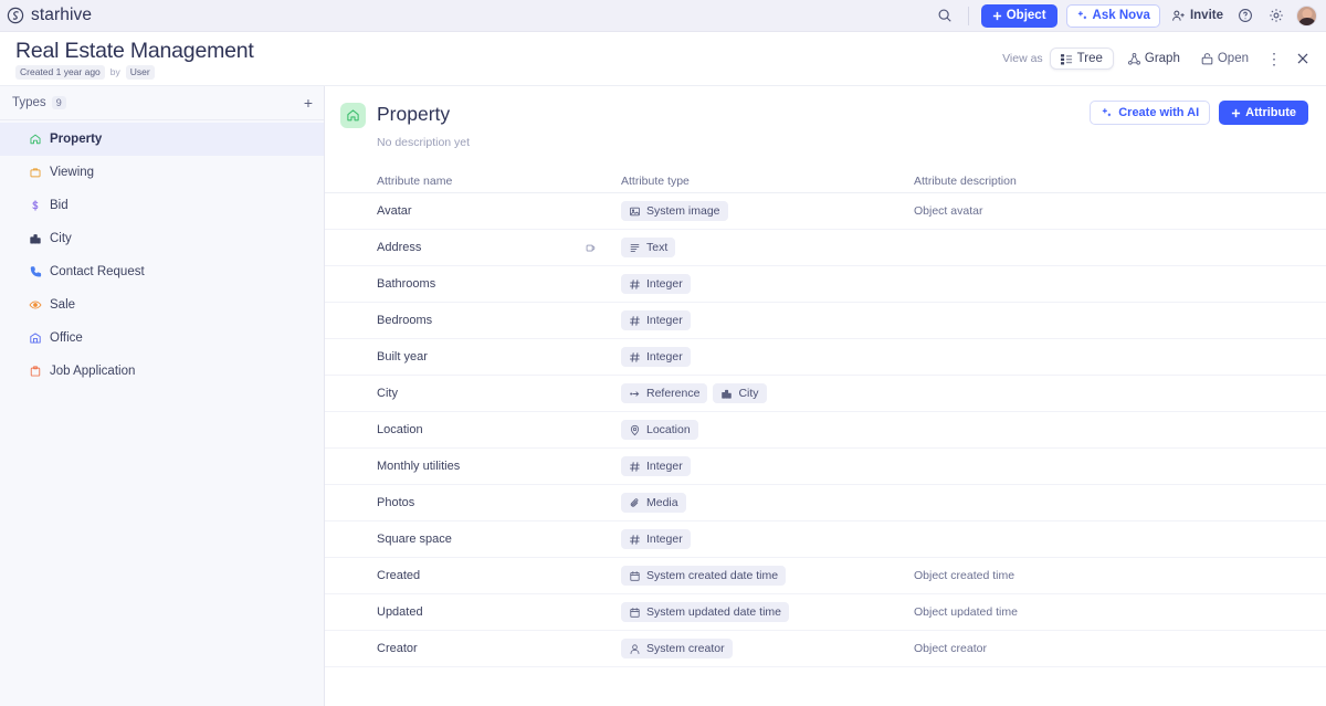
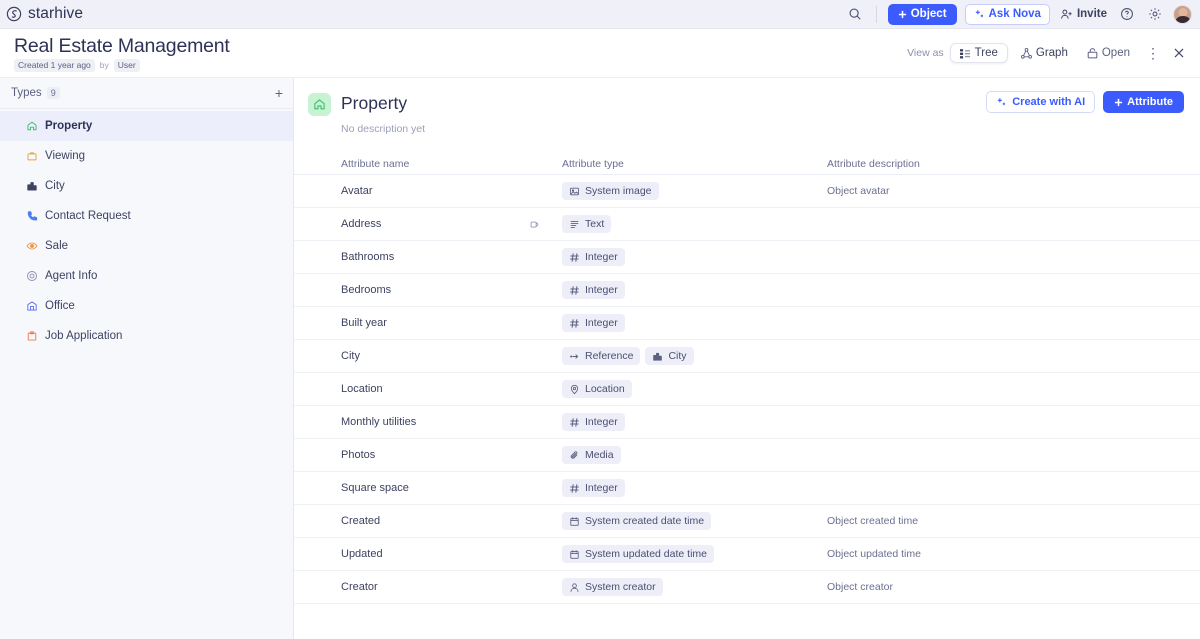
  starhive
  Object
  Ask Nova
  Invite
  Real Estate Management
  Created 1 year ago
  by
  User
  View as
  Tree
  Graph
  Open
  ⋮
  Types
  9
  +
  Property
  Viewing
- Bid
  City
  Contact Request
  Sale
+ Agent Info
  Office
  Job Application
  Property
  Create with AI
  Attribute
  No description yet
  Attribute name
  Attribute type
  Attribute description
  Avatar
  System image
  Object avatar
  Address
  Text
  Bathrooms
  Integer
  Bedrooms
  Integer
  Built year
  Integer
  City
  Reference
  City
  Location
  Location
  Monthly utilities
  Integer
  Photos
  Media
  Square space
  Integer
  Created
  System created date time
  Object created time
  Updated
  System updated date time
  Object updated time
  Creator
  System creator
  Object creator
